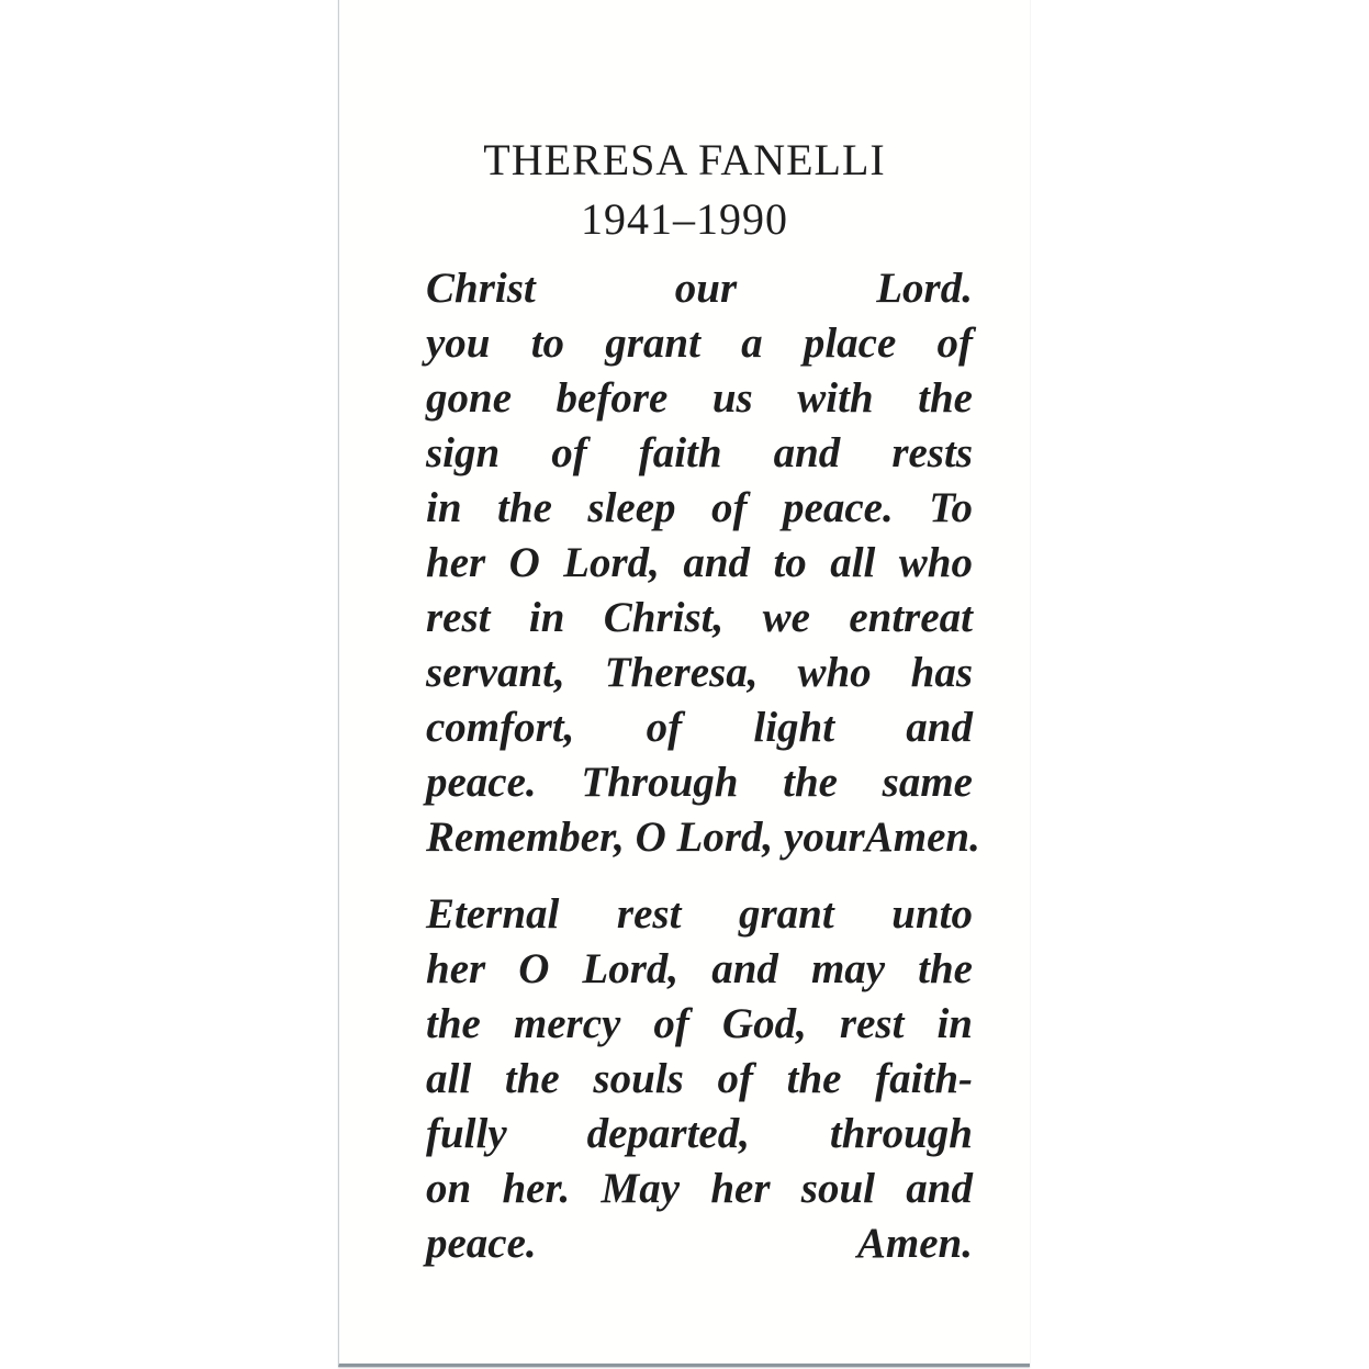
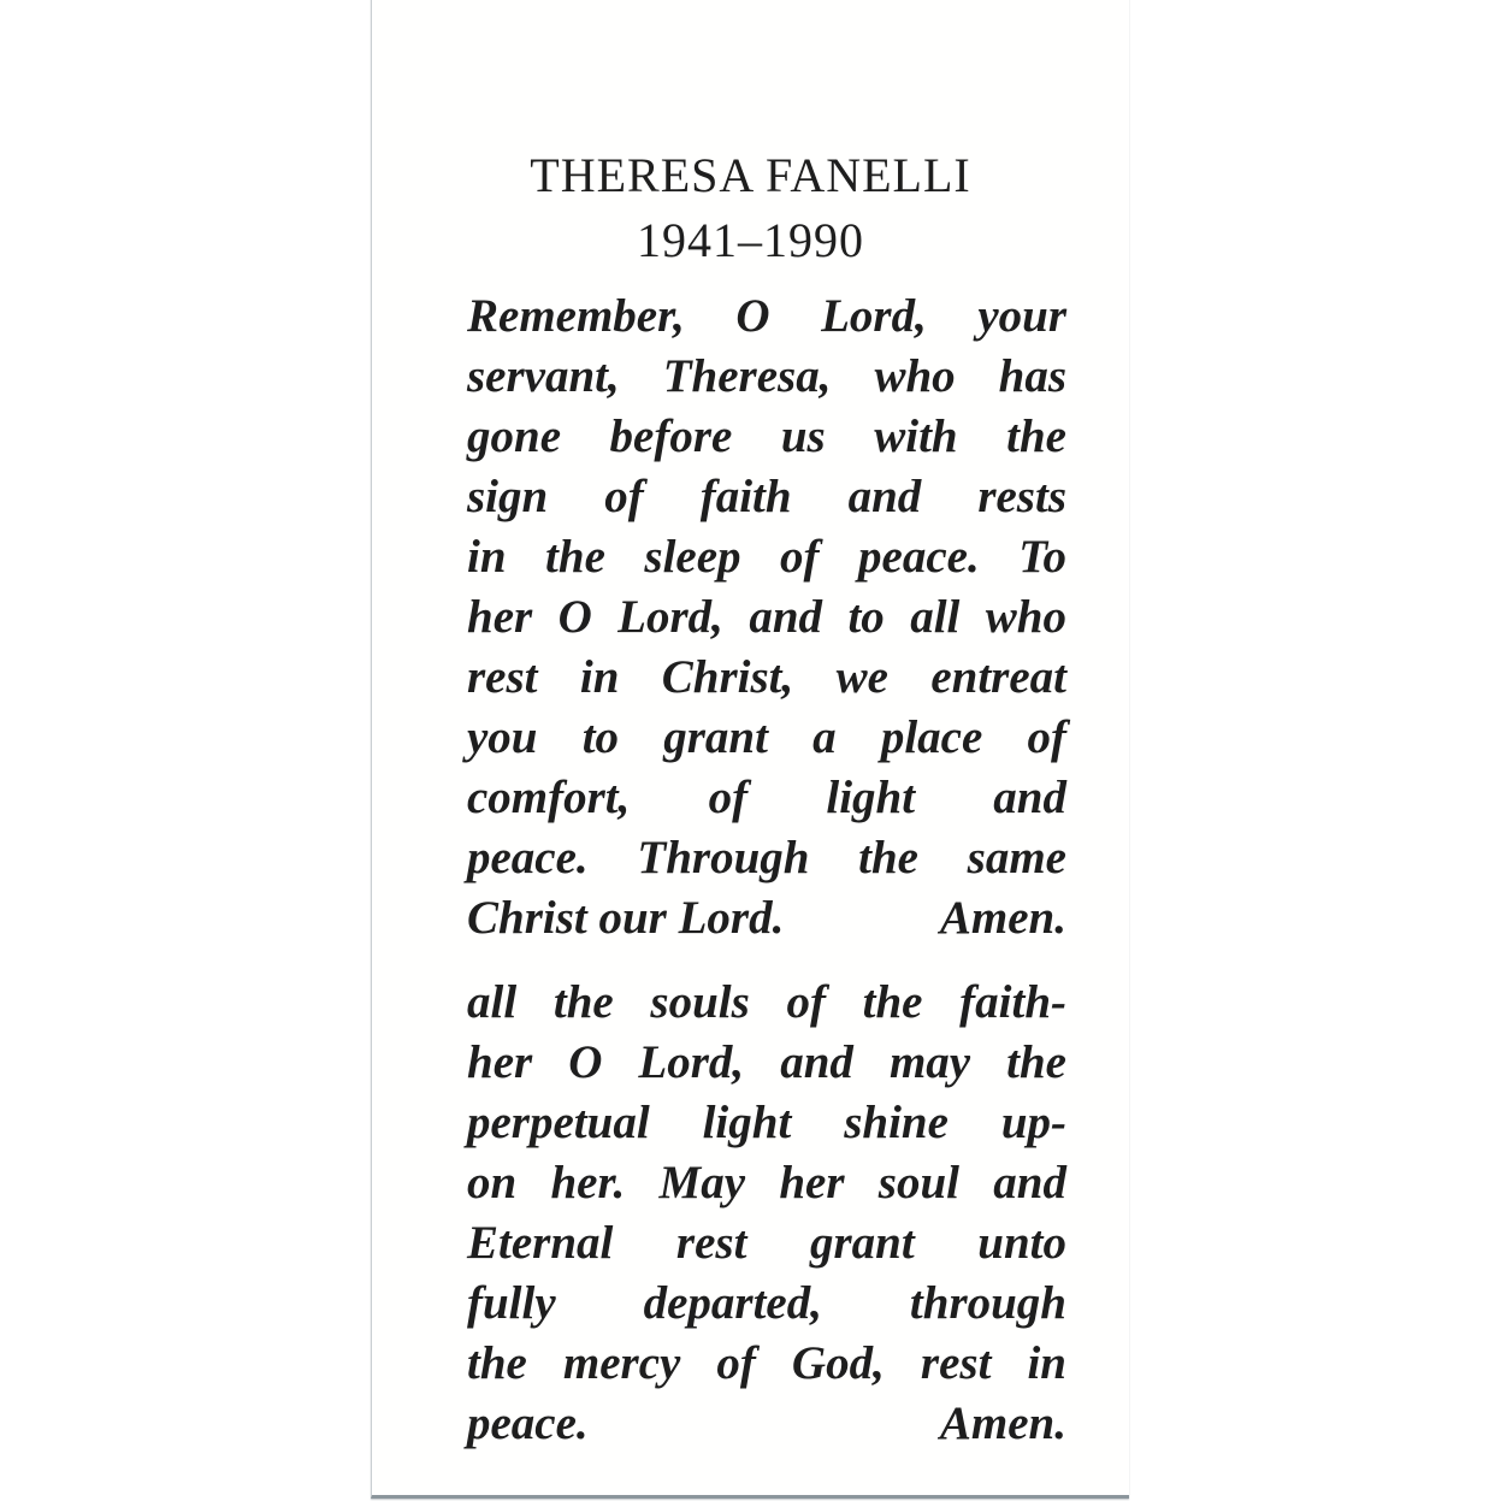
  THERESA FANELLI
  1941–1990
- Christ our Lord.
+ Remember, O Lord, your
- you to grant a place of
+ servant, Theresa, who has
  gone before us with the
  sign of faith and rests
  in the sleep of peace. To
  her O Lord, and to all who
  rest in Christ, we entreat
- servant, Theresa, who has
+ you to grant a place of
  comfort, of light and
  peace. Through the same
- Remember, O Lord, your
+ Christ our Lord.
  Amen.
- Eternal rest grant unto
+ all the souls of the faith-
  her O Lord, and may the
+ perpetual light shine up-
- the mercy of God, rest in
+ on her. May her soul and
- all the souls of the faith-
+ Eternal rest grant unto
  fully departed, through
- on her. May her soul and
+ the mercy of God, rest in
  peace.
  Amen.
